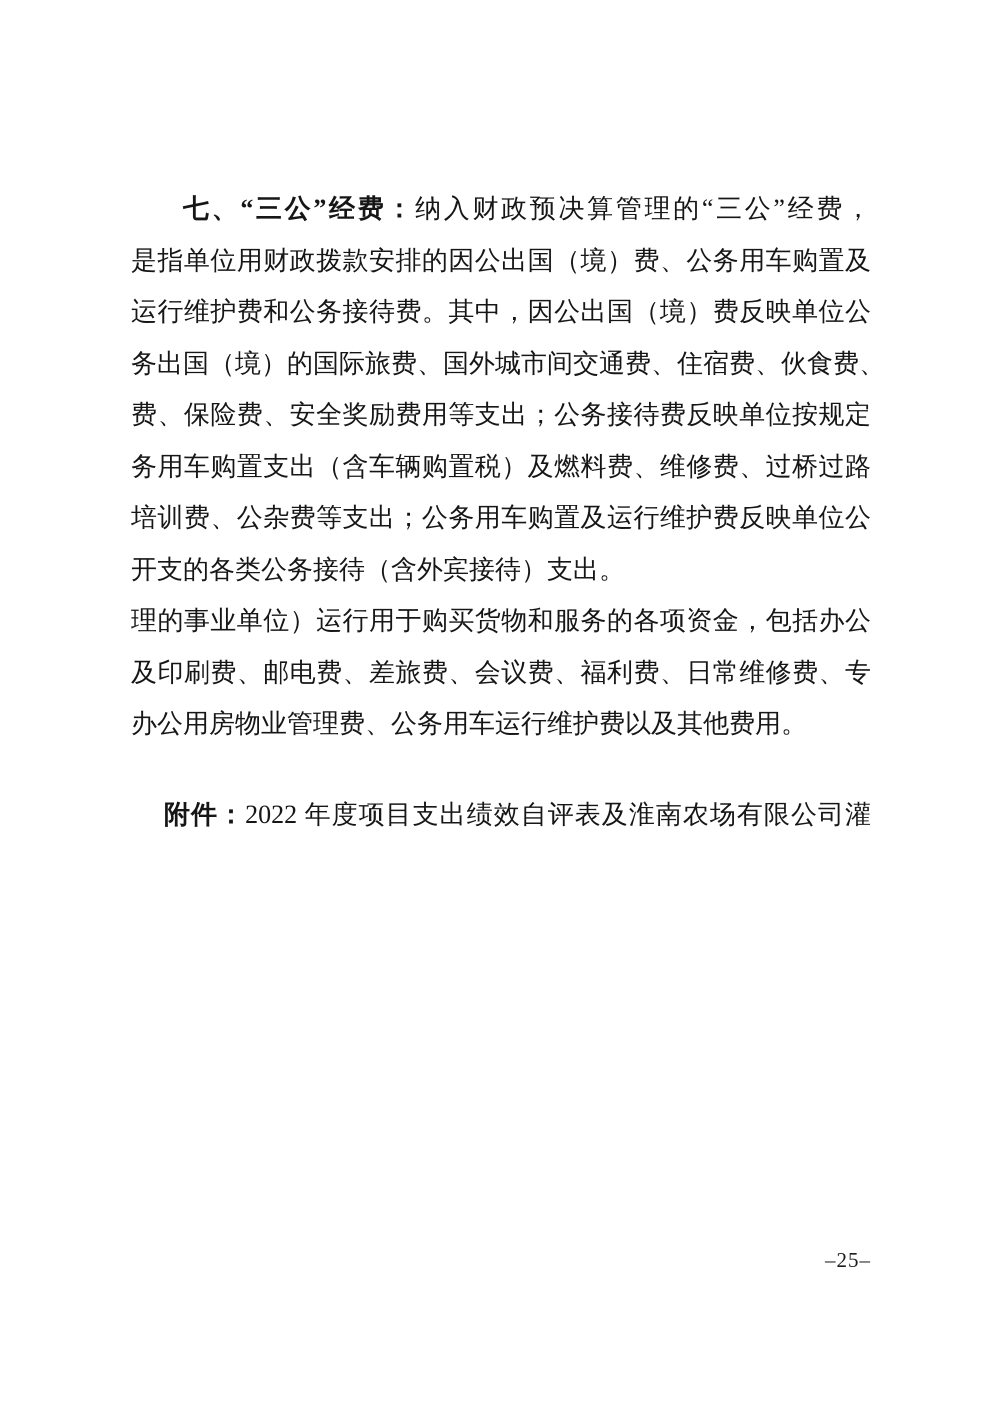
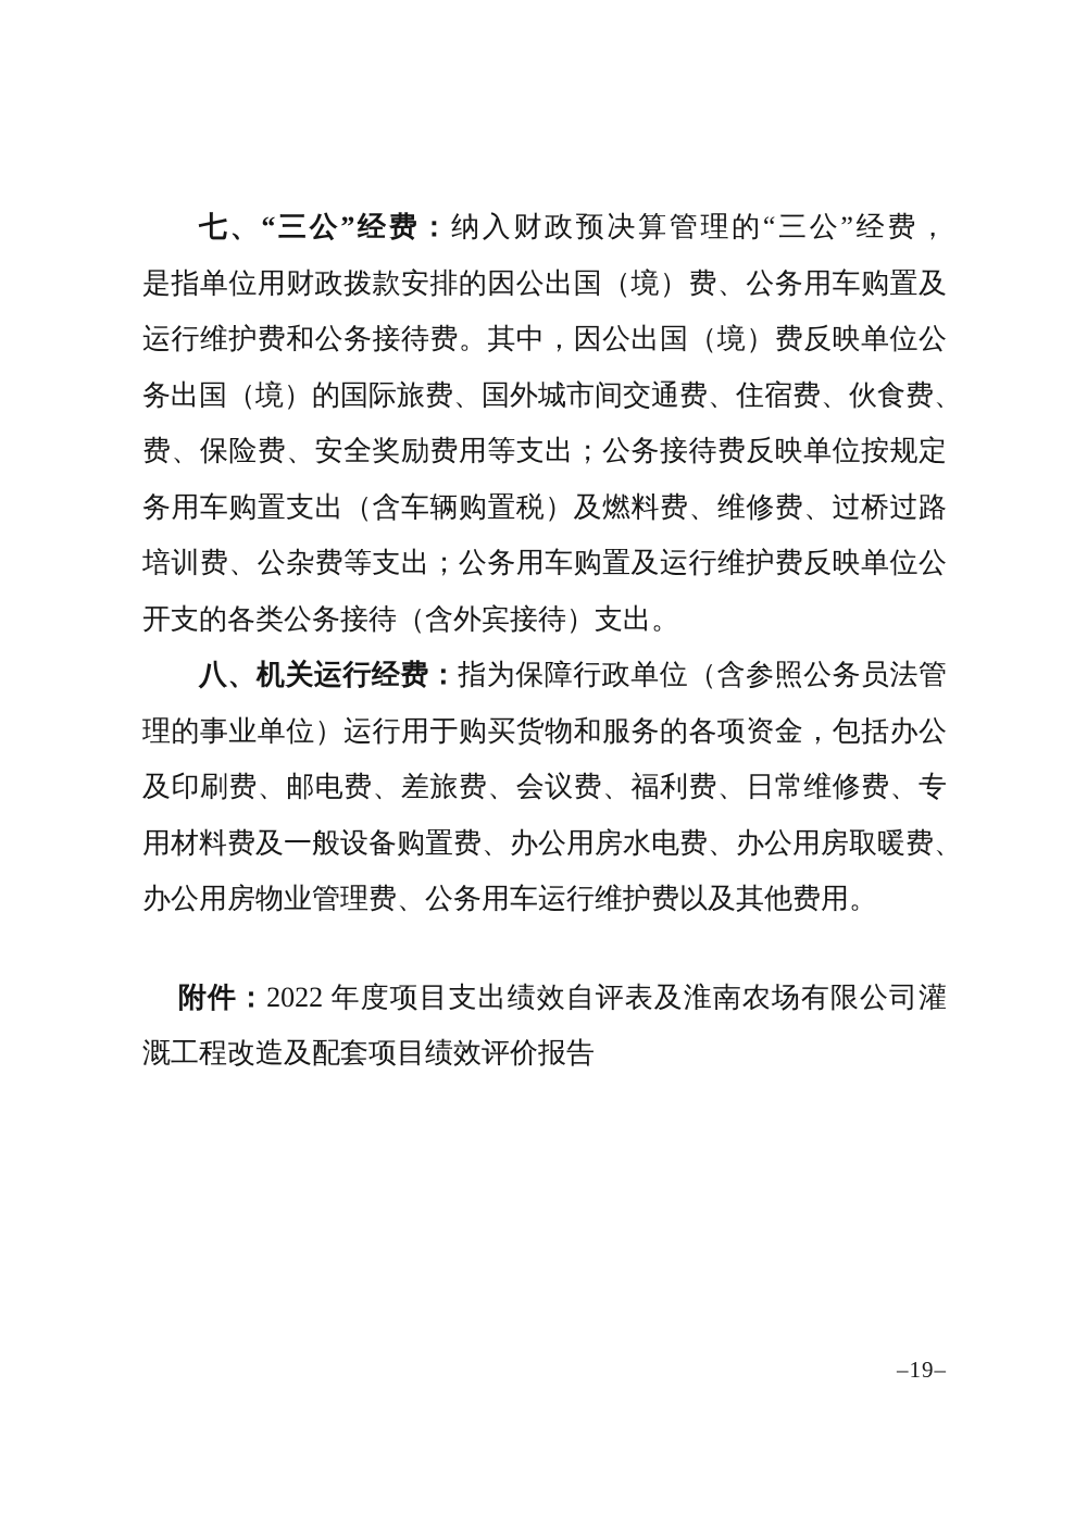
  七、“三公”经费：纳入财政预决算管理的“三公”经费，
  是指单位用财政拨款安排的因公出国（境）费、公务用车购置及
  运行维护费和公务接待费。其中，因公出国（境）费反映单位公
  务出国（境）的国际旅费、国外城市间交通费、住宿费、伙食费、
  费、保险费、安全奖励费用等支出；公务接待费反映单位按规定
  务用车购置支出（含车辆购置税）及燃料费、维修费、过桥过路
  培训费、公杂费等支出；公务用车购置及运行维护费反映单位公
  开支的各类公务接待（含外宾接待）支出。
+ 八、机关运行经费：指为保障行政单位（含参照公务员法管
  理的事业单位）运行用于购买货物和服务的各项资金，包括办公
  及印刷费、邮电费、差旅费、会议费、福利费、日常维修费、专
+ 用材料费及一般设备购置费、办公用房水电费、办公用房取暖费、
  办公用房物业管理费、公务用车运行维护费以及其他费用。
  附件：2022 年度项目支出绩效自评表及淮南农场有限公司灌
+ 溉工程改造及配套项目绩效评价报告
- –25–
+ –19–
